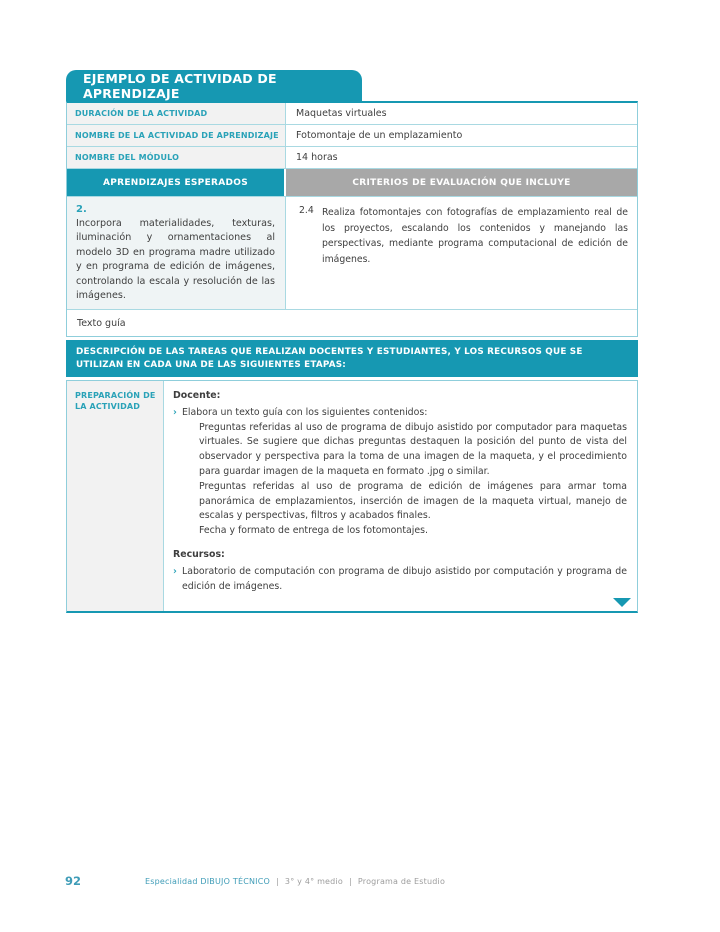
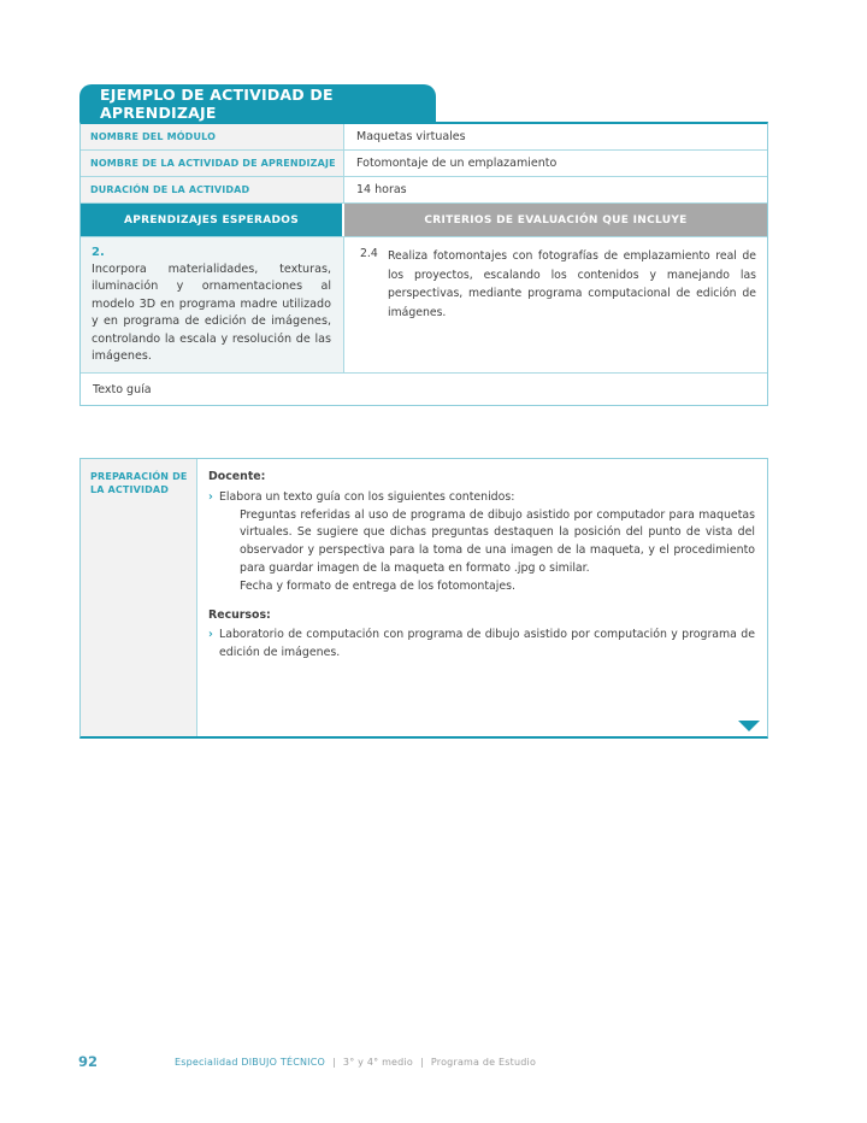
  EJEMPLO DE ACTIVIDAD DE APRENDIZAJE
- DURACIÓN DE LA ACTIVIDAD
+ NOMBRE DEL MÓDULO
  Maquetas virtuales
  NOMBRE DE LA ACTIVIDAD DE APRENDIZAJE
  Fotomontaje de un emplazamiento
- NOMBRE DEL MÓDULO
+ DURACIÓN DE LA ACTIVIDAD
  14 horas
  APRENDIZAJES ESPERADOS
  CRITERIOS DE EVALUACIÓN QUE INCLUYE
  2.
  Incorpora materialidades, texturas, iluminación y ornamentaciones al modelo 3D en programa madre utilizado y en programa de edición de imágenes, controlando la escala y resolución de las imágenes.
  2.4
  Realiza fotomontajes con fotografías de emplazamiento real de los proyectos, escalando los contenidos y manejando las perspectivas, mediante programa computacional de edición de imágenes.
  Texto guía
- DESCRIPCIÓN DE LAS TAREAS QUE REALIZAN DOCENTES Y ESTUDIANTES, Y LOS RECURSOS QUE SE UTILIZAN EN CADA UNA DE LAS SIGUIENTES ETAPAS:
  PREPARACIÓN DE LA ACTIVIDAD
  Docente:
  ›
  Elabora un texto guía con los siguientes contenidos:
  Preguntas referidas al uso de programa de dibujo asistido por computador para maquetas virtuales. Se sugiere que dichas preguntas destaquen la posición del punto de vista del observador y perspectiva para la toma de una imagen de la maqueta, y el procedimiento para guardar imagen de la maqueta en formato .jpg o similar.
- Preguntas referidas al uso de programa de edición de imágenes para armar toma panorámica de emplazamientos, inserción de imagen de la maqueta virtual, manejo de escalas y perspectivas, filtros y acabados finales.
  Fecha y formato de entrega de los fotomontajes.
  Recursos:
  ›
  Laboratorio de computación con programa de dibujo asistido por computación y programa de edición de imágenes.
  92
  Especialidad DIBUJO TÉCNICO | 3° y 4° medio | Programa de Estudio
